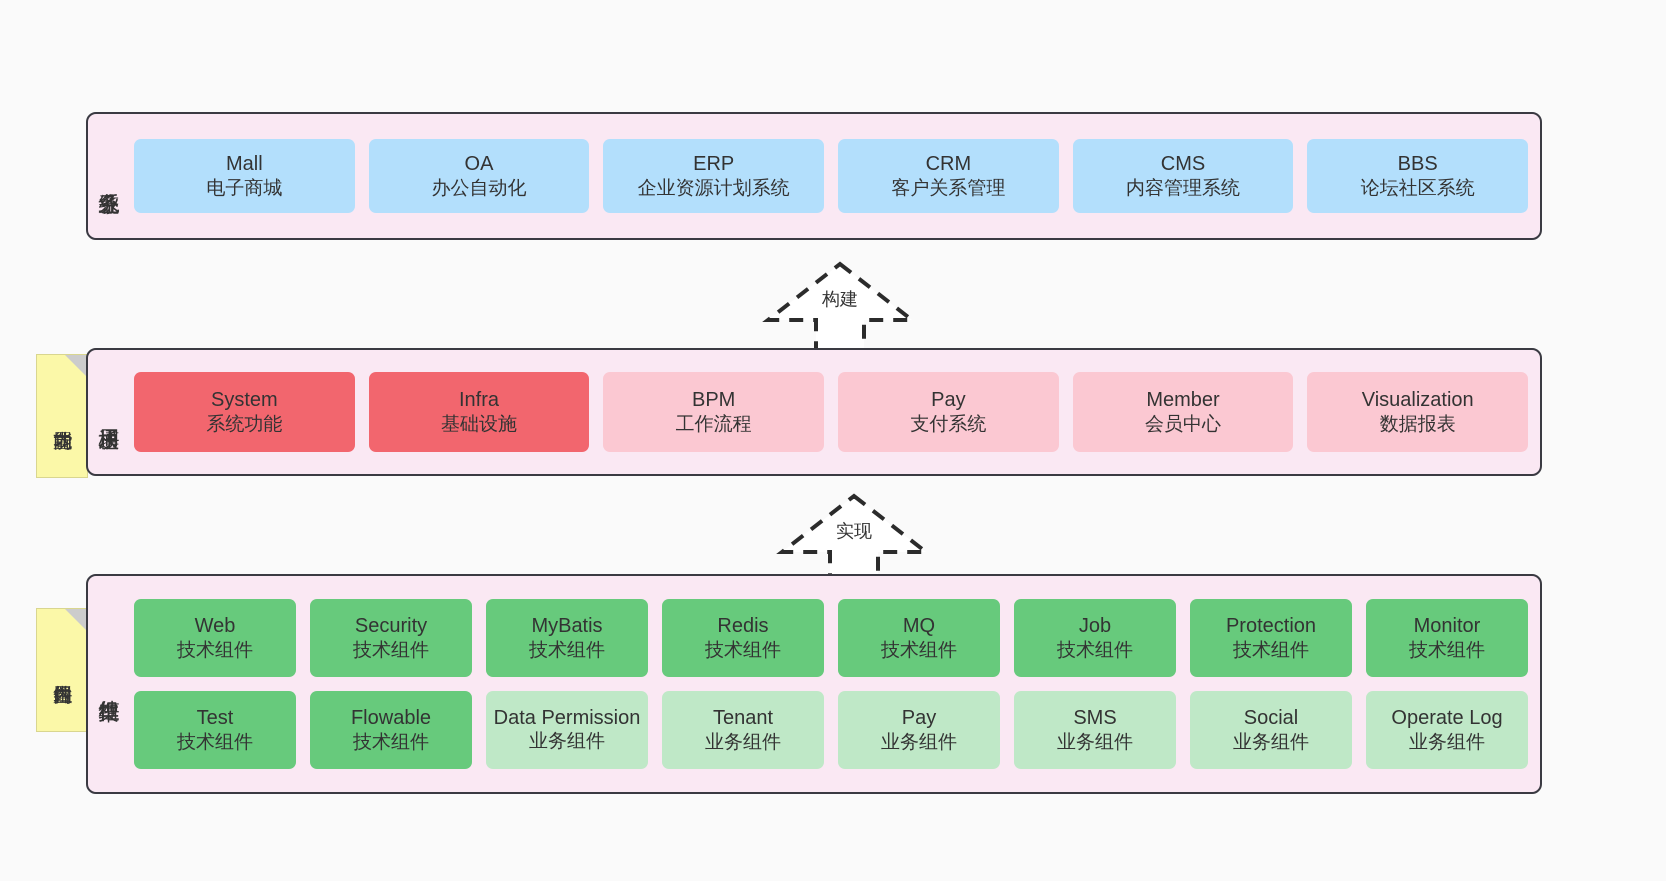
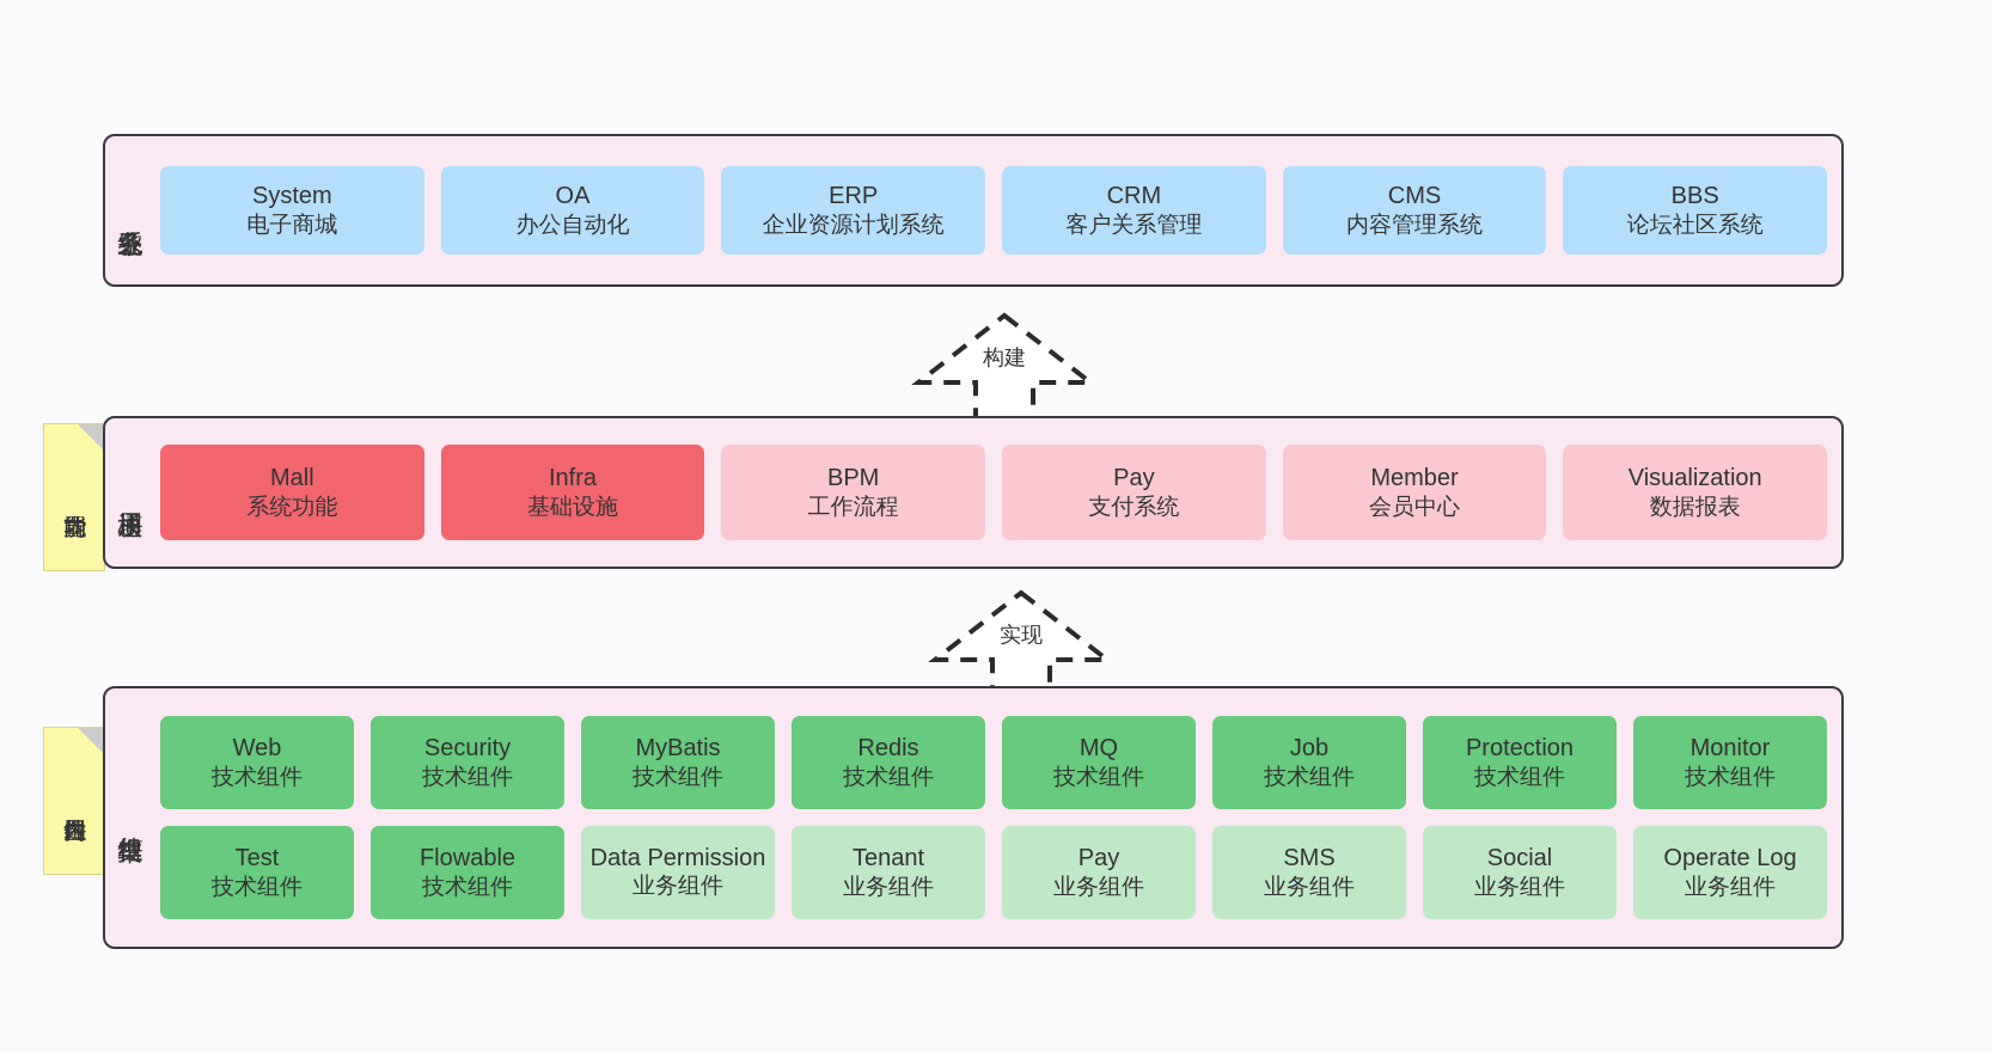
- Mall
+ System
  电子商城
  OA
  办公自动化
  ERP
  企业资源计划系统
  CRM
  客户关系管理
  CMS
  内容管理系统
  BBS
  论坛社区系统
  构建
- System
+ Mall
  系统功能
  Infra
  基础设施
  BPM
  工作流程
  Pay
  支付系统
  Member
  会员中心
  Visualization
  数据报表
  实现
  Web
  技术组件
  Security
  技术组件
  MyBatis
  技术组件
  Redis
  技术组件
  MQ
  技术组件
  Job
  技术组件
  Protection
  技术组件
  Monitor
  技术组件
  Test
  技术组件
  Flowable
  技术组件
  Data Permission
  业务组件
  Tenant
  业务组件
  Pay
  业务组件
  SMS
  业务组件
  Social
  业务组件
  Operate Log
  业务组件
